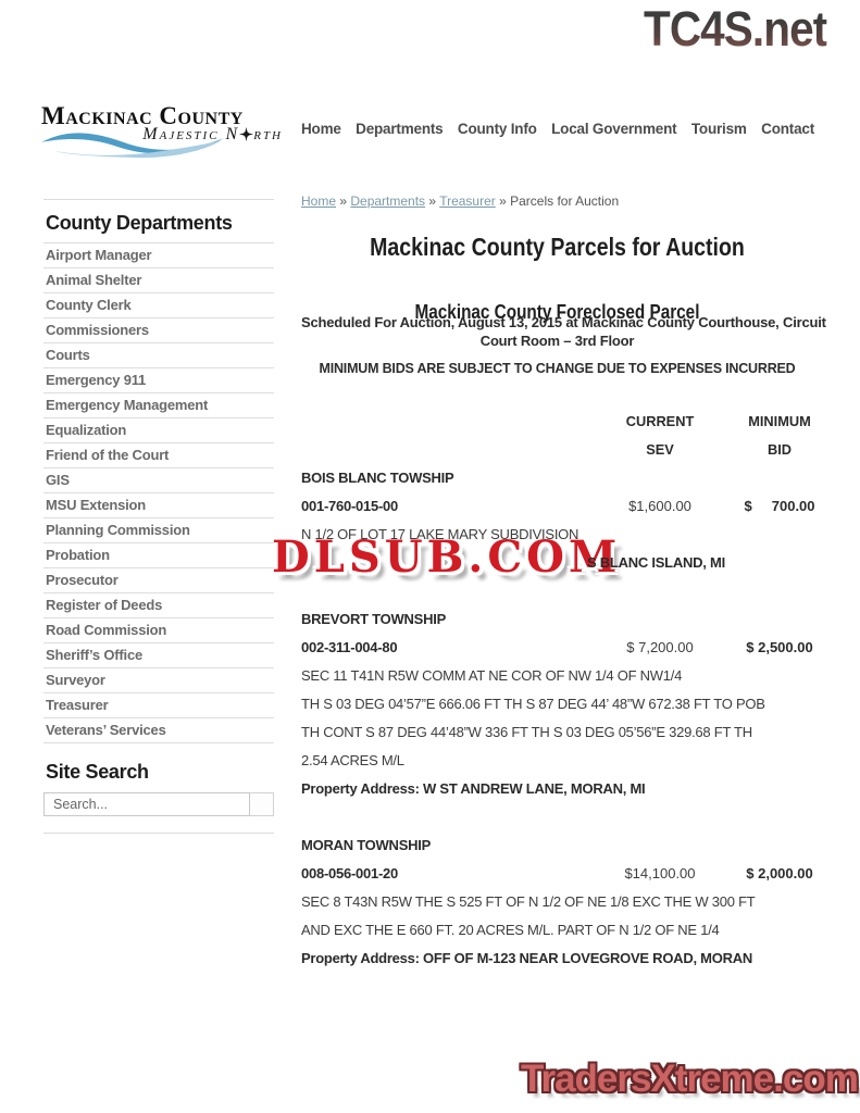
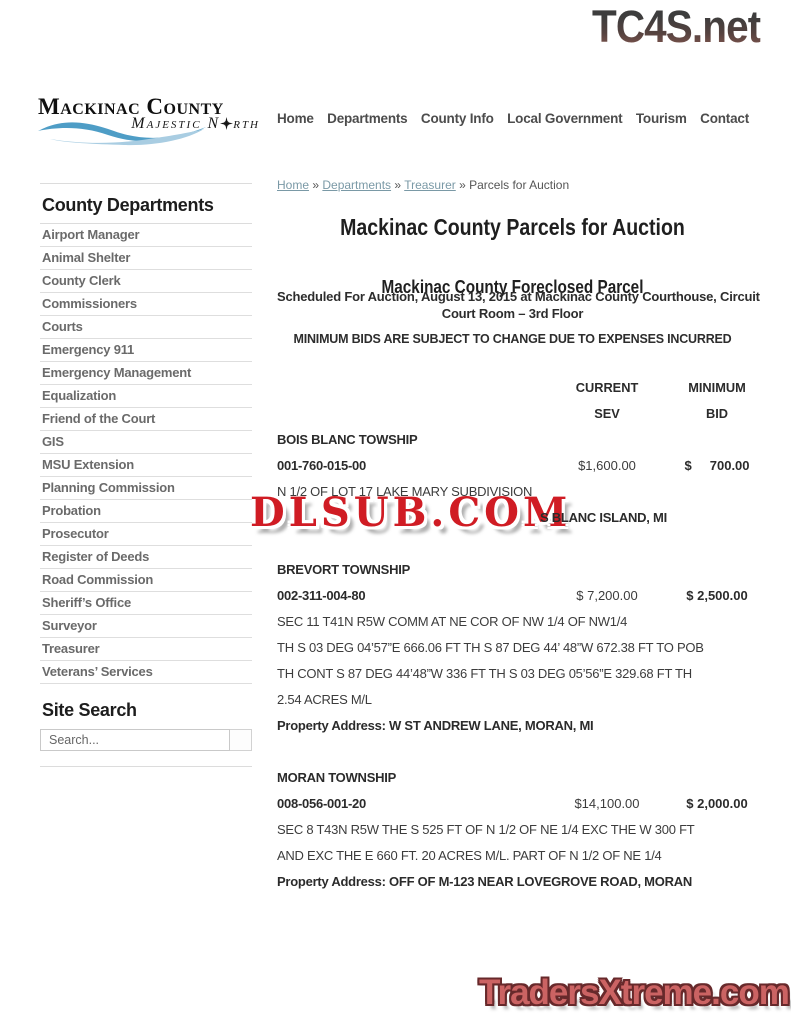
  TC4S.net
  DLSUB.COM
  TradersXtreme.com
  Mackinac County
  Majestic N rth
  Home
  Departments
  County Info
  Local Government
  Tourism
  Contact
  County Departments
  Airport Manager
  Animal Shelter
  County Clerk
  Commissioners
  Courts
  Emergency 911
  Emergency Management
  Equalization
  Friend of the Court
  GIS
  MSU Extension
  Planning Commission
  Probation
  Prosecutor
  Register of Deeds
  Road Commission
  Sheriff’s Office
  Surveyor
  Treasurer
  Veterans’ Services
  Site Search
  Search...
  Home » Departments » Treasurer » Parcels for Auction
  Mackinac County Parcels for Auction
  Mackinac County Foreclosed Parcel
  Scheduled For Auction, August 13, 2015 at Mackinac County Courthouse, Circuit
  Court Room – 3rd Floor
  MINIMUM BIDS ARE SUBJECT TO CHANGE DUE TO EXPENSES INCURRED
  CURRENT
  MINIMUM
  SEV
  BID
  BOIS BLANC TOWSHIP
  001-760-015-00
  $1,600.00
  $ 700.00
  N 1/2 OF LOT 17 LAKE MARY SUBDIVISION
  S BLANC ISLAND, MI
  BREVORT TOWNSHIP
  002-311-004-80
  $ 7,200.00
  $ 2,500.00
  SEC 11 T41N R5W COMM AT NE COR OF NW 1/4 OF NW1/4
  TH S 03 DEG 04’57”E 666.06 FT TH S 87 DEG 44’ 48”W 672.38 FT TO POB
  TH CONT S 87 DEG 44’48”W 336 FT TH S 03 DEG 05’56”E 329.68 FT TH
  2.54 ACRES M/L
  Property Address: W ST ANDREW LANE, MORAN, MI
  MORAN TOWNSHIP
  008-056-001-20
  $14,100.00
  $ 2,000.00
- SEC 8 T43N R5W THE S 525 FT OF N 1/2 OF NE 1/8 EXC THE W 300 FT
+ SEC 8 T43N R5W THE S 525 FT OF N 1/2 OF NE 1/4 EXC THE W 300 FT
  AND EXC THE E 660 FT. 20 ACRES M/L. PART OF N 1/2 OF NE 1/4
  Property Address: OFF OF M-123 NEAR LOVEGROVE ROAD, MORAN
